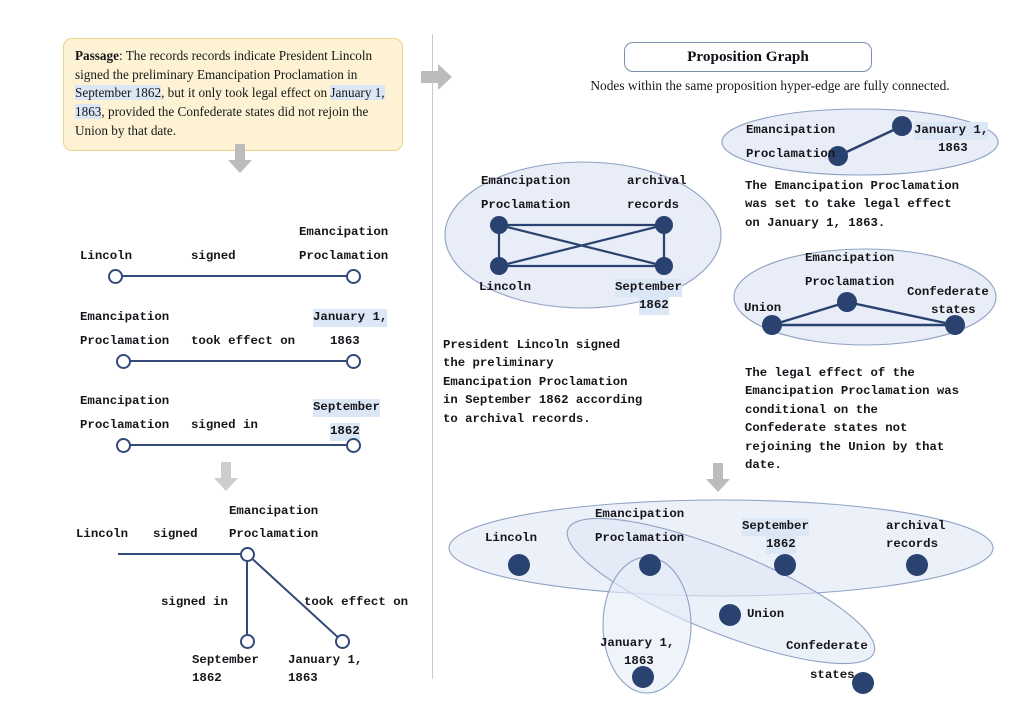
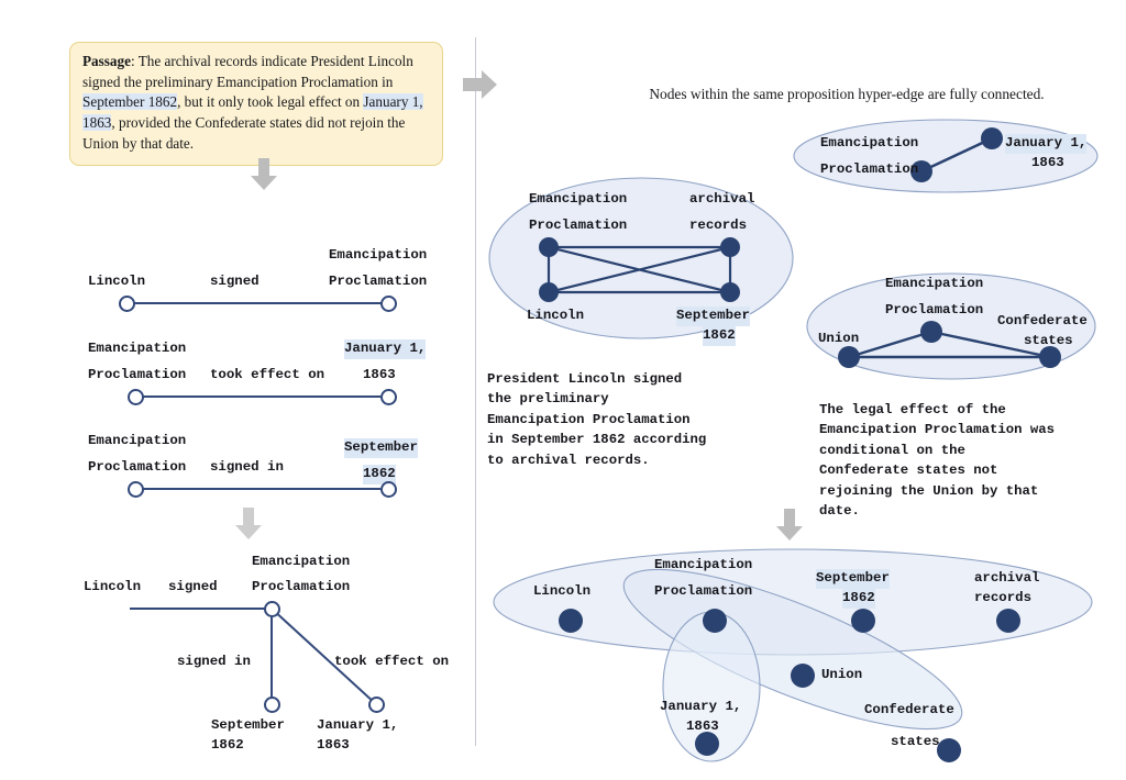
- Passage: The records records indicate President Lincoln signed the preliminary Emancipation Proclamation in September 1862, but it only took legal effect on January 1, 1863, provided the Confederate states did not rejoin the Union by that date.
+ Passage: The archival records indicate President Lincoln signed the preliminary Emancipation Proclamation in September 1862, but it only took legal effect on January 1, 1863, provided the Confederate states did not rejoin the Union by that date.
  Emancipation
  Lincoln
  signed
  Proclamation
  Emancipation
  January 1,
  Proclamation
  took effect on
  1863
  Emancipation
  September
  Proclamation
  signed in
  1862
  Emancipation
  Lincoln
  signed
  Proclamation
  signed in
  took effect on
  September
  1862
  January 1,
  1863
- Proposition Graph
  Nodes within the same proposition hyper-edge are fully connected.
  Emancipation
  Proclamation
  archival
  records
  Lincoln
  September
  1862
  President Lincoln signed
  the preliminary
  Emancipation Proclamation
  in September 1862 according
  to archival records.
  Emancipation
  Proclamation
  January 1,
  1863
- The Emancipation Proclamation
- was set to take legal effect
- on January 1, 1863.
  Emancipation
  Proclamation
  Union
  Confederate
  states
  The legal effect of the
  Emancipation Proclamation was
  conditional on the
  Confederate states not
  rejoining the Union by that
  date.
  Lincoln
  Emancipation
  Proclamation
  September
  1862
  archival
  records
  Union
  Confederate
  states
  January 1,
  1863
